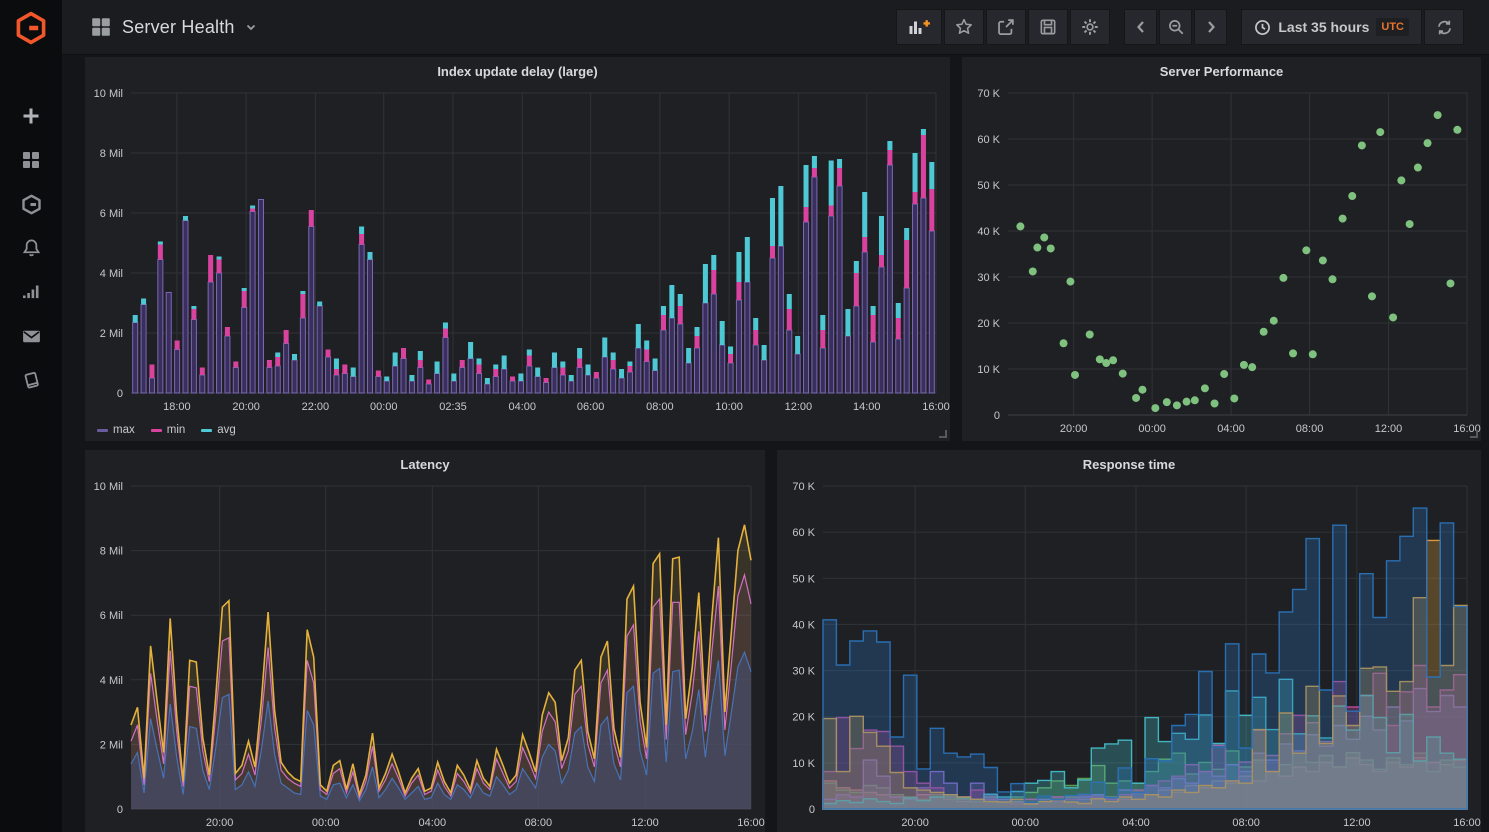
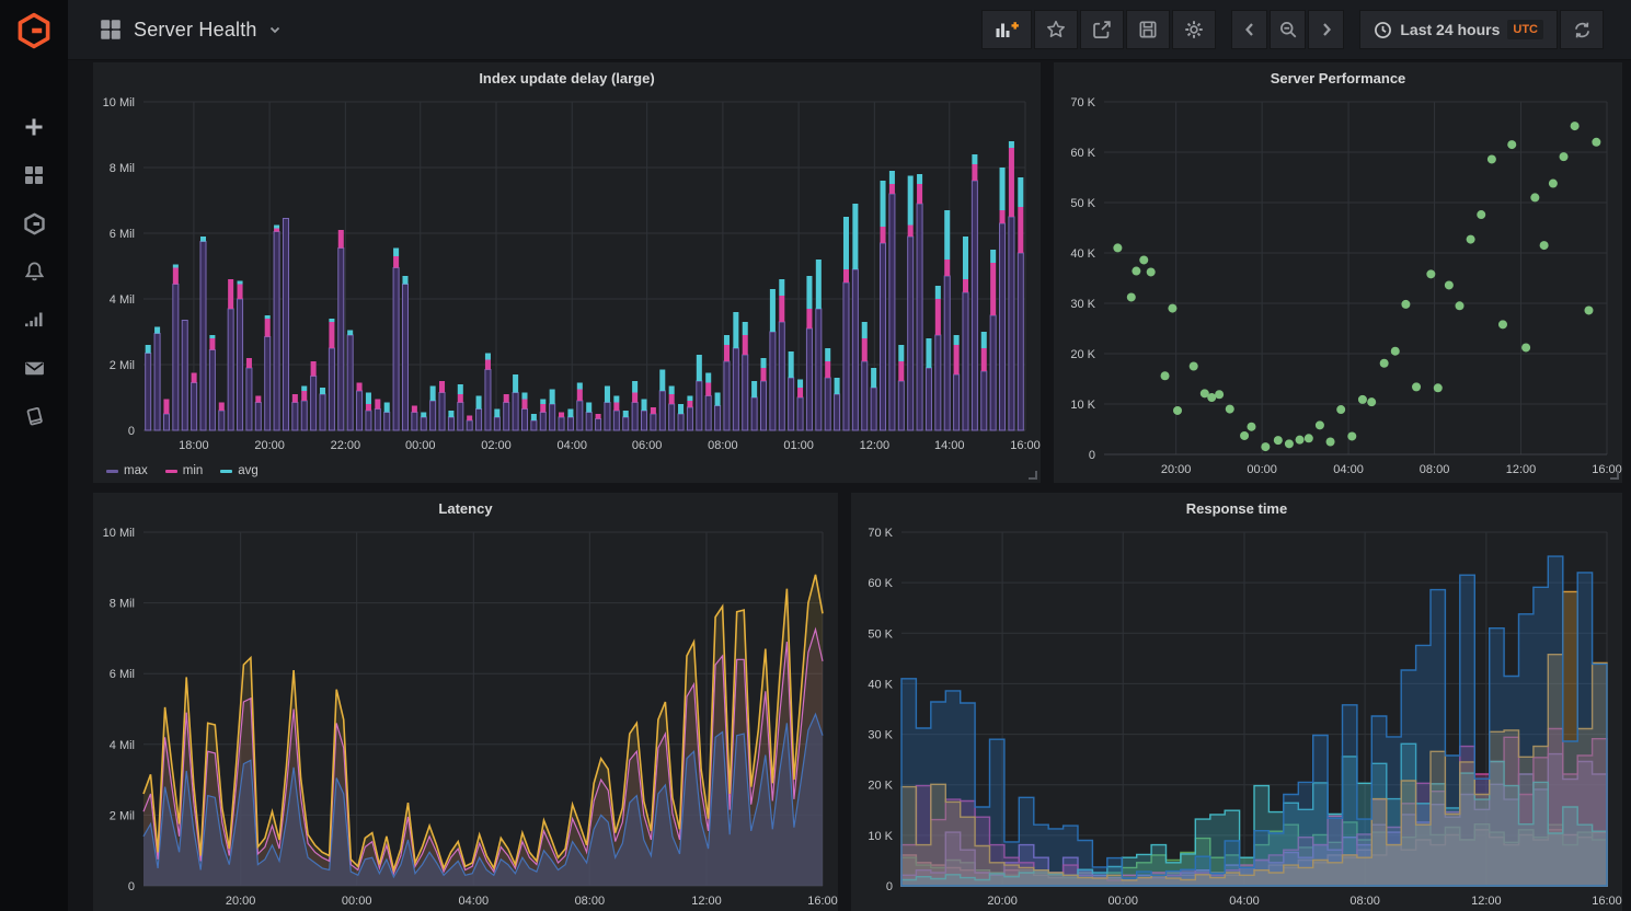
  Server Health
- Last 35 hours
+ Last 24 hours
  UTC
  Index update delay (large)
  0
  2 Mil
  4 Mil
  6 Mil
  8 Mil
  10 Mil
  18:00
  20:00
  22:00
  00:00
- 02:35
+ 02:00
  04:00
  06:00
  08:00
- 10:00
+ 01:00
  12:00
  14:00
  16:00
  max
  min
  avg
  Server Performance
  0
  10 K
  20 K
  30 K
  40 K
  50 K
  60 K
  70 K
  20:00
  00:00
  04:00
  08:00
  12:00
  16:00
  Latency
  0
  2 Mil
  4 Mil
  6 Mil
  8 Mil
  10 Mil
  20:00
  00:00
  04:00
  08:00
  12:00
  16:00
  Response time
  0
  10 K
  20 K
  30 K
  40 K
  50 K
  60 K
  70 K
  20:00
  00:00
  04:00
  08:00
  12:00
  16:00
